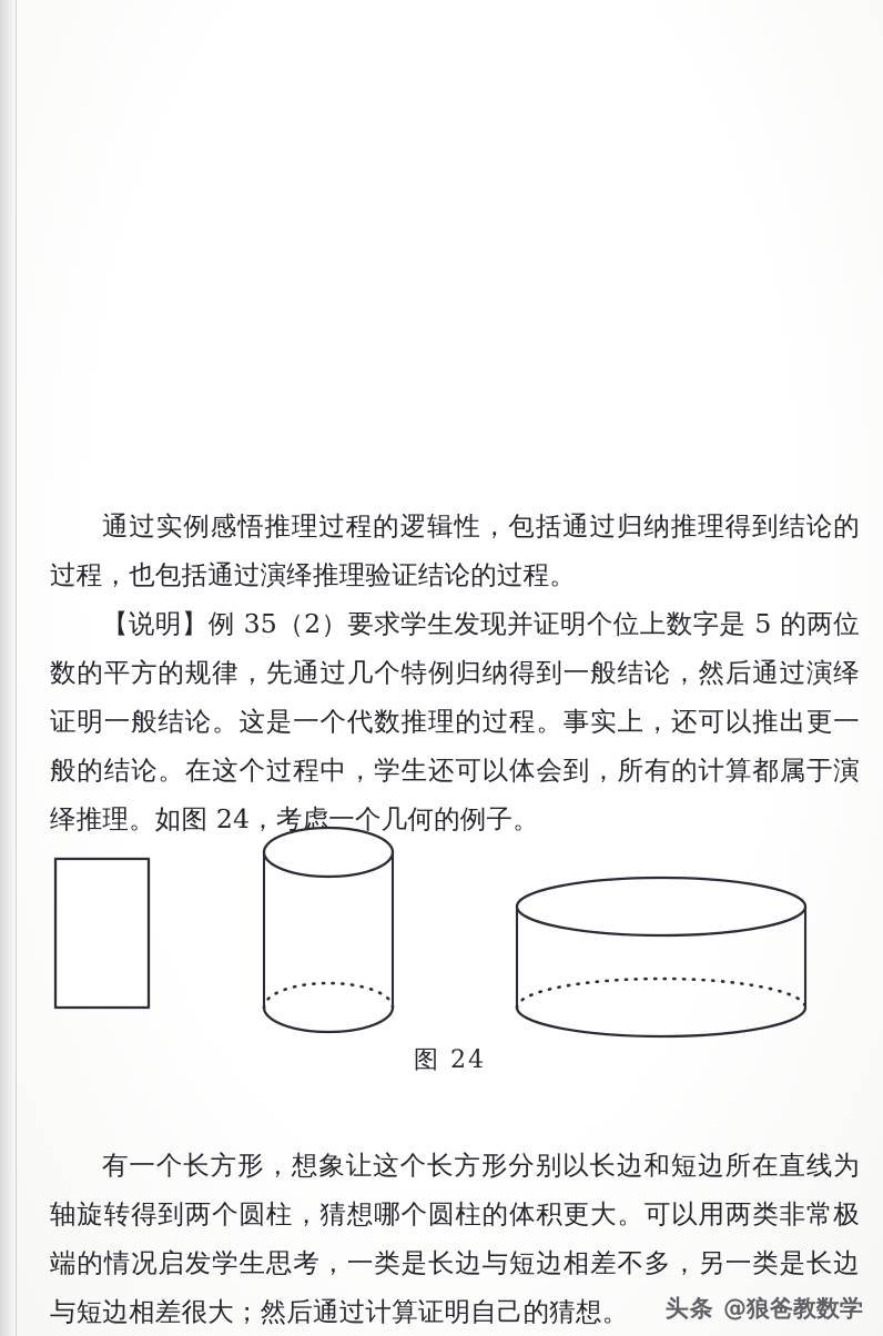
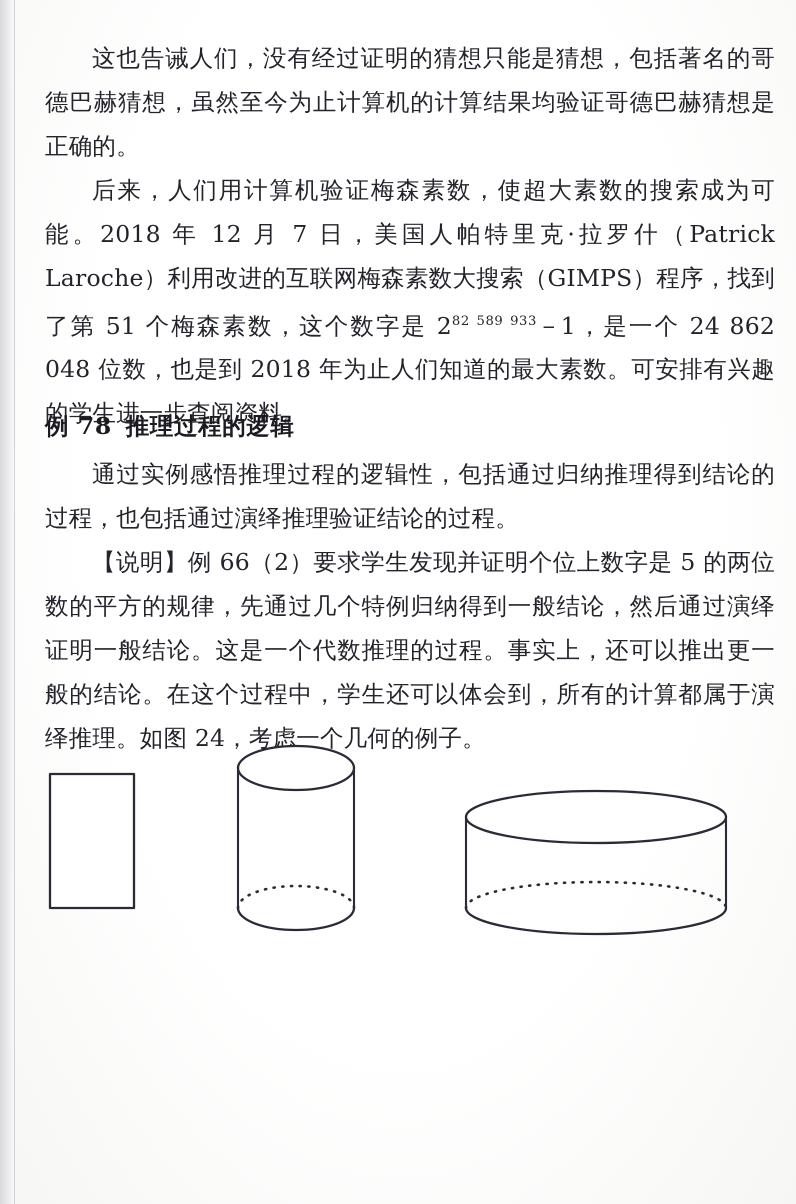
+ 这也告诫人们，没有经过证明的猜想只能是猜想，包括著名的哥德巴赫猜想，虽然至今为止计算机的计算结果均验证哥德巴赫猜想是正确的。
+ 后来，人们用计算机验证梅森素数，使超大素数的搜索成为可能。2018 年 12 月 7 日，美国人帕特里克·拉罗什（Patrick Laroche）利用改进的互联网梅森素数大搜索（GIMPS）程序，找到了第 51 个梅森素数，这个数字是 282 589 933－1，是一个 24 862 048 位数，也是到 2018 年为止人们知道的最大素数。可安排有兴趣的学生进一步查阅资料。
+ 例 78 推理过程的逻辑
  通过实例感悟推理过程的逻辑性，包括通过归纳推理得到结论的过程，也包括通过演绎推理验证结论的过程。
- 【说明】例 35（2）要求学生发现并证明个位上数字是 5 的两位数的平方的规律，先通过几个特例归纳得到一般结论，然后通过演绎证明一般结论。这是一个代数推理的过程。事实上，还可以推出更一般的结论。在这个过程中，学生还可以体会到，所有的计算都属于演绎推理。如图 24，考虑一个几何的例子。
+ 【说明】例 66（2）要求学生发现并证明个位上数字是 5 的两位数的平方的规律，先通过几个特例归纳得到一般结论，然后通过演绎证明一般结论。这是一个代数推理的过程。事实上，还可以推出更一般的结论。在这个过程中，学生还可以体会到，所有的计算都属于演绎推理。如图 24，考虑一个几何的例子。
- 图 24
- 有一个长方形，想象让这个长方形分别以长边和短边所在直线为轴旋转得到两个圆柱，猜想哪个圆柱的体积更大。可以用两类非常极端的情况启发学生思考，一类是长边与短边相差不多，另一类是长边与短边相差很大；然后通过计算证明自己的猜想。
- 头条 @狼爸教数学
